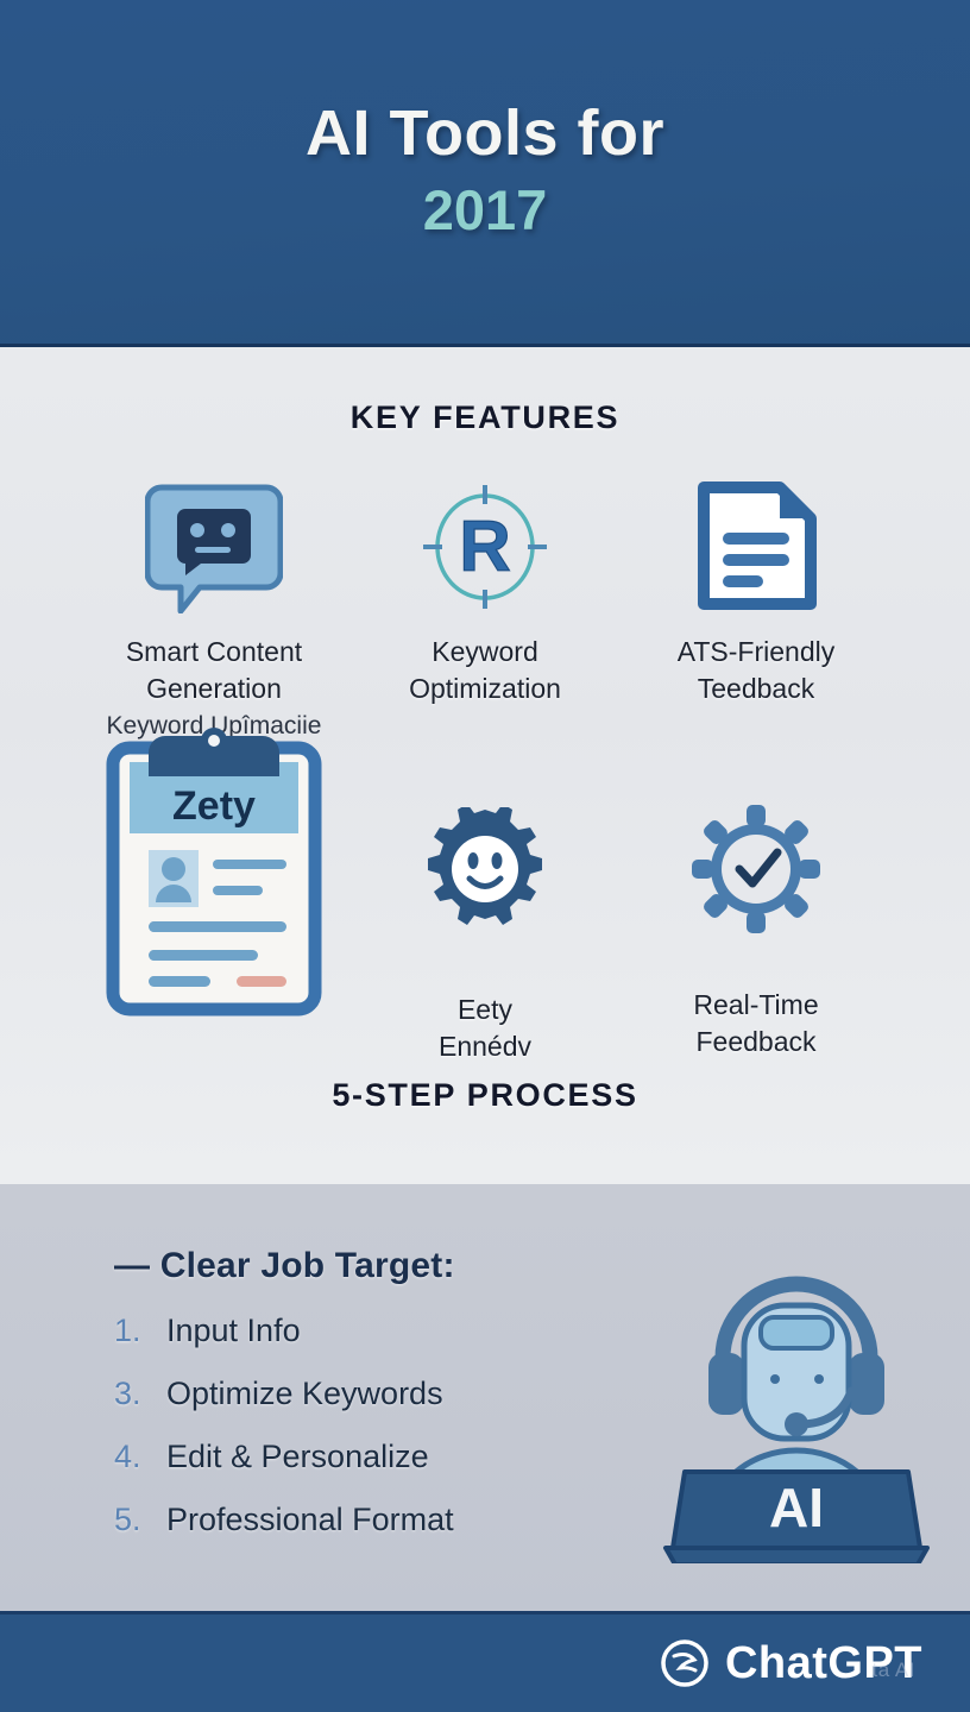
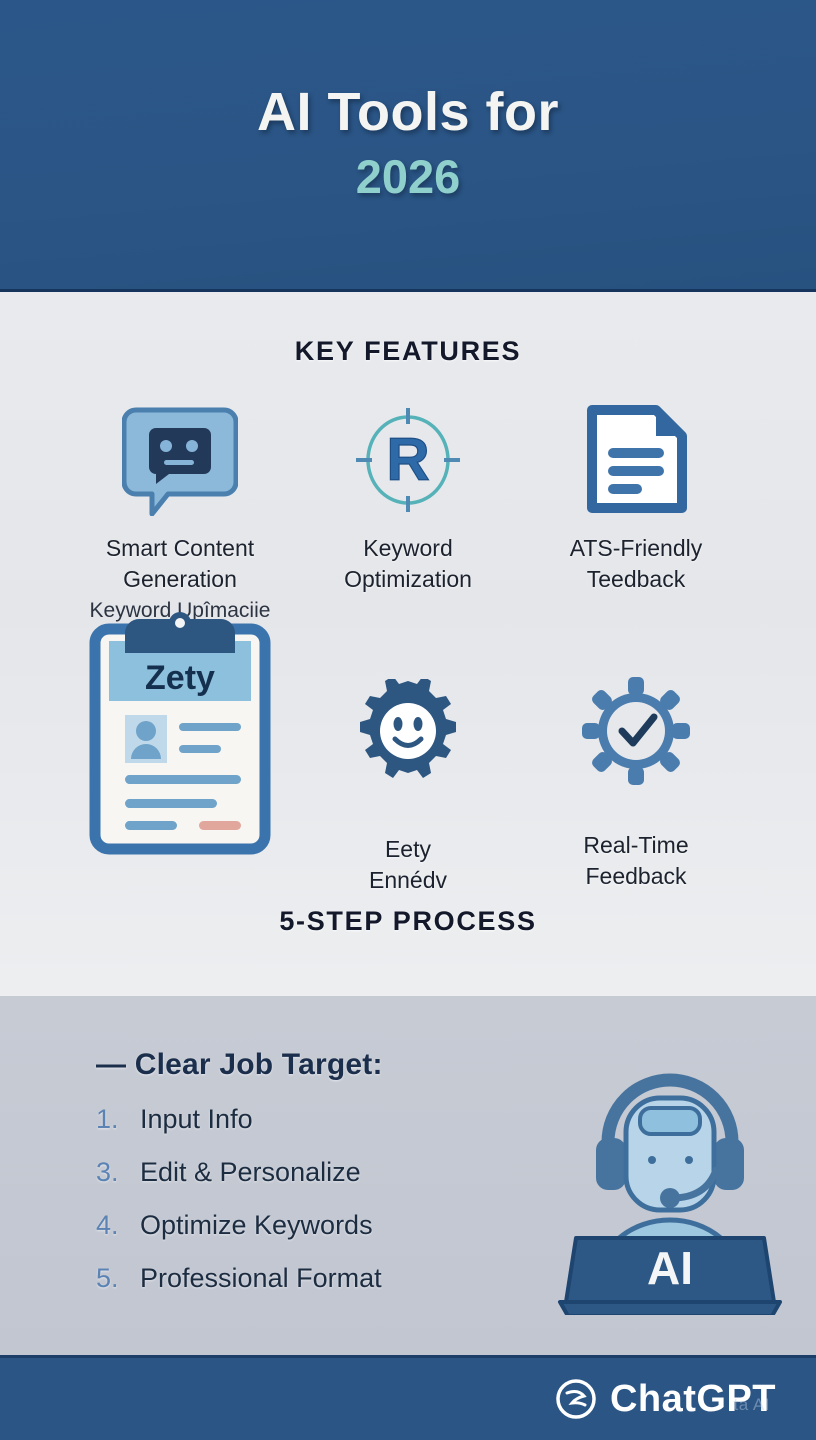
  AI Tools for
- 2017
+ 2026
  KEY FEATURES
  Smart Content
  Generation
  Keyword Upîmaciie
  R
  Keyword
  Optimization
  ATS-Friendly
  Teedback
  Zety
  Eety
  Ennédv
  Real-Time
  Feedback
  5-STEP PROCESS
  — Clear Job Target:
  1.
  Input Info
  3.
- Optimize Keywords
+ Edit & Personalize
  4.
- Edit & Personalize
+ Optimize Keywords
  5.
  Professional Format
  AI
  ChatGPT
  ta AI
